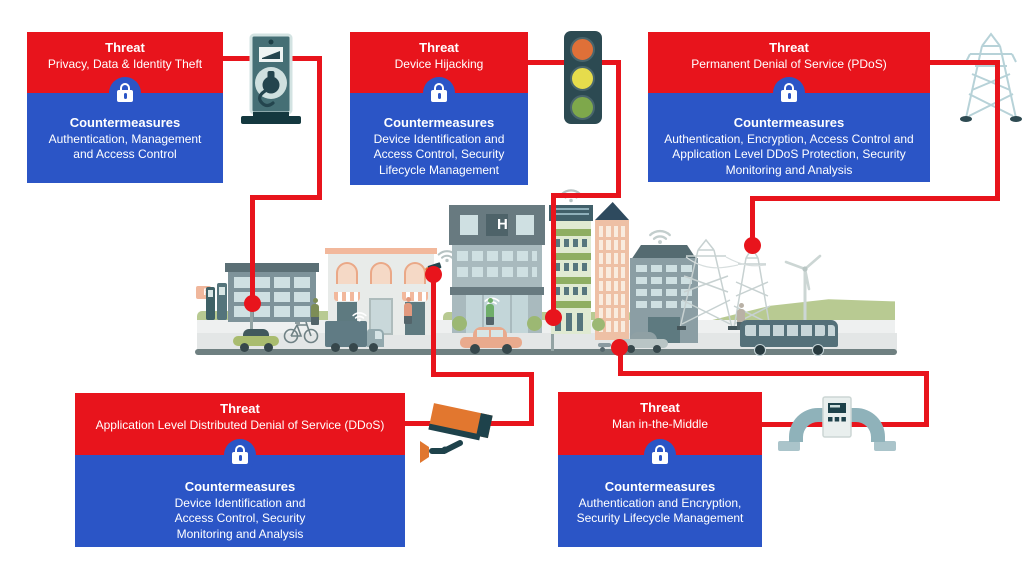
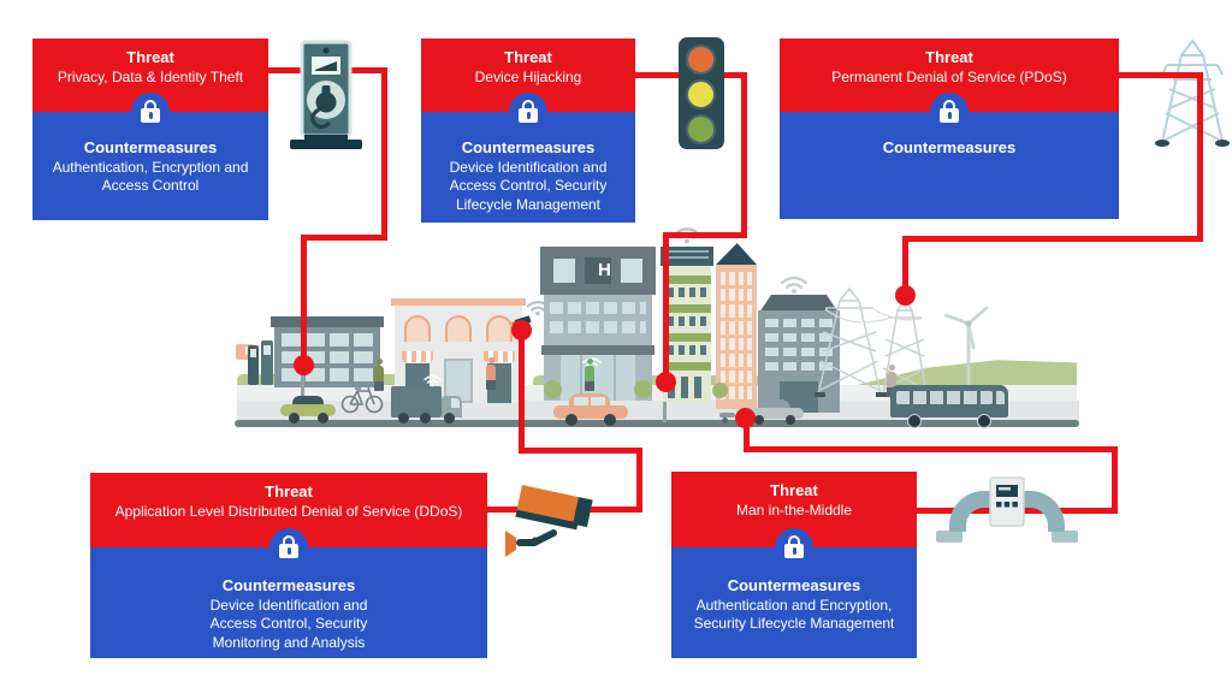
  H
  Threat
  Privacy, Data & Identity Theft
  Countermeasures
- Authentication, Management and Access Control
+ Authentication, Encryption and Access Control
  Threat
  Device Hijacking
  Countermeasures
  Device Identification and Access Control, Security Lifecycle Management
  Threat
  Permanent Denial of Service (PDoS)
  Countermeasures
- Authentication, Encryption, Access Control and Application Level DDoS Protection, Security Monitoring and Analysis
  Threat
  Application Level Distributed Denial of Service (DDoS)
  Countermeasures
  Device Identification and Access Control, Security Monitoring and Analysis
  Threat
  Man in-the-Middle
  Countermeasures
  Authentication and Encryption, Security Lifecycle Management
